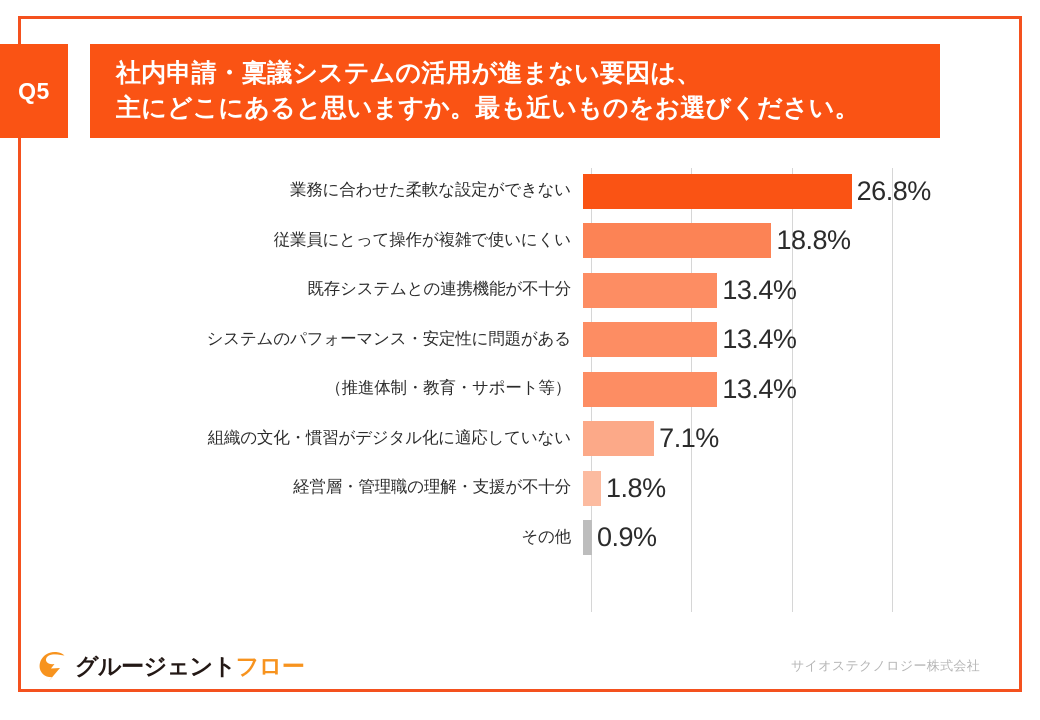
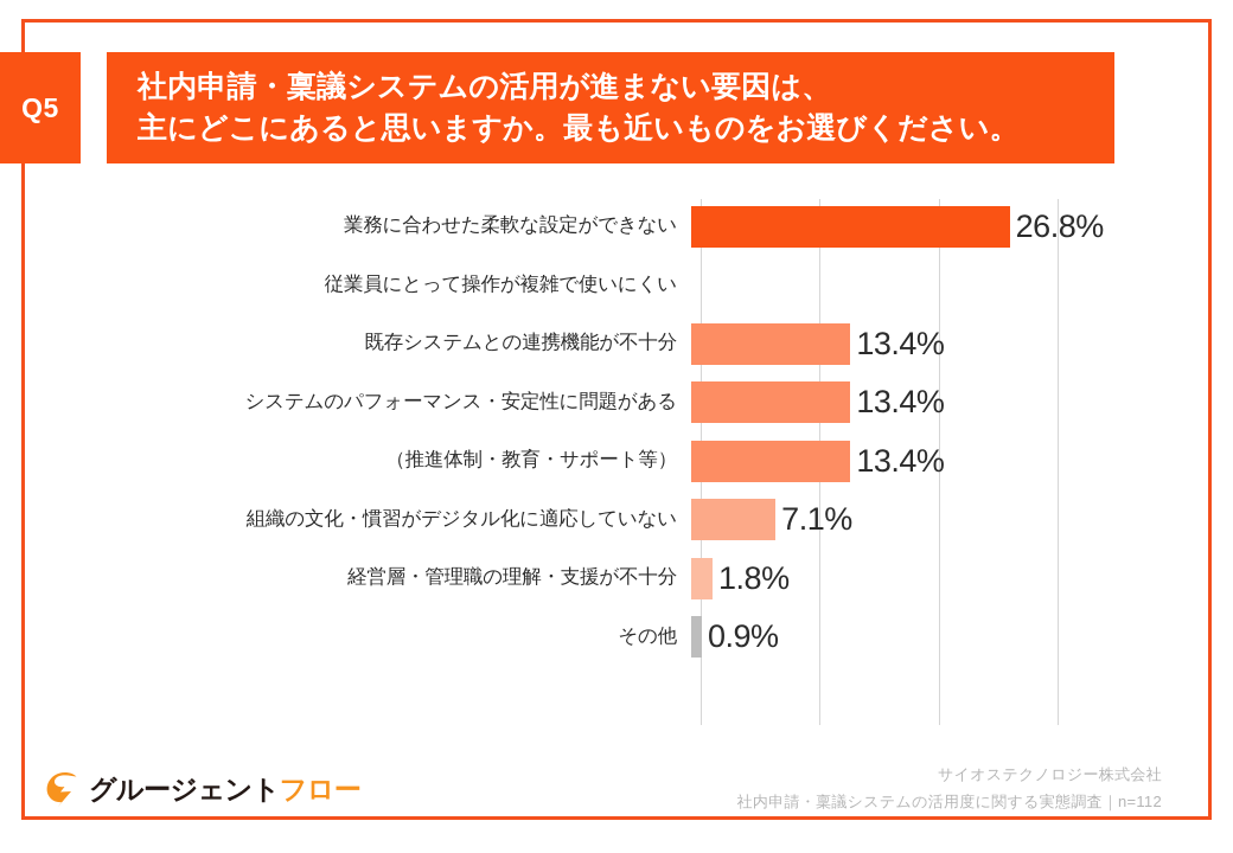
  Q5
  社内申請・稟議システムの活用が進まない要因は、
  主にどこにあると思いますか。最も近いものをお選びください。
  業務に合わせた柔軟な設定ができない
  26.8%
  従業員にとって操作が複雑で使いにくい
- 18.8%
  既存システムとの連携機能が不十分
  13.4%
  システムのパフォーマンス・安定性に問題がある
  13.4%
  （推進体制・教育・サポート等）
  13.4%
  組織の文化・慣習がデジタル化に適応していない
  7.1%
  経営層・管理職の理解・支援が不十分
  1.8%
  その他
  0.9%
  グルージェント
  フロー
  サイオステクノロジー株式会社
+ 社内申請・稟議システムの活用度に関する実態調査｜n=112
